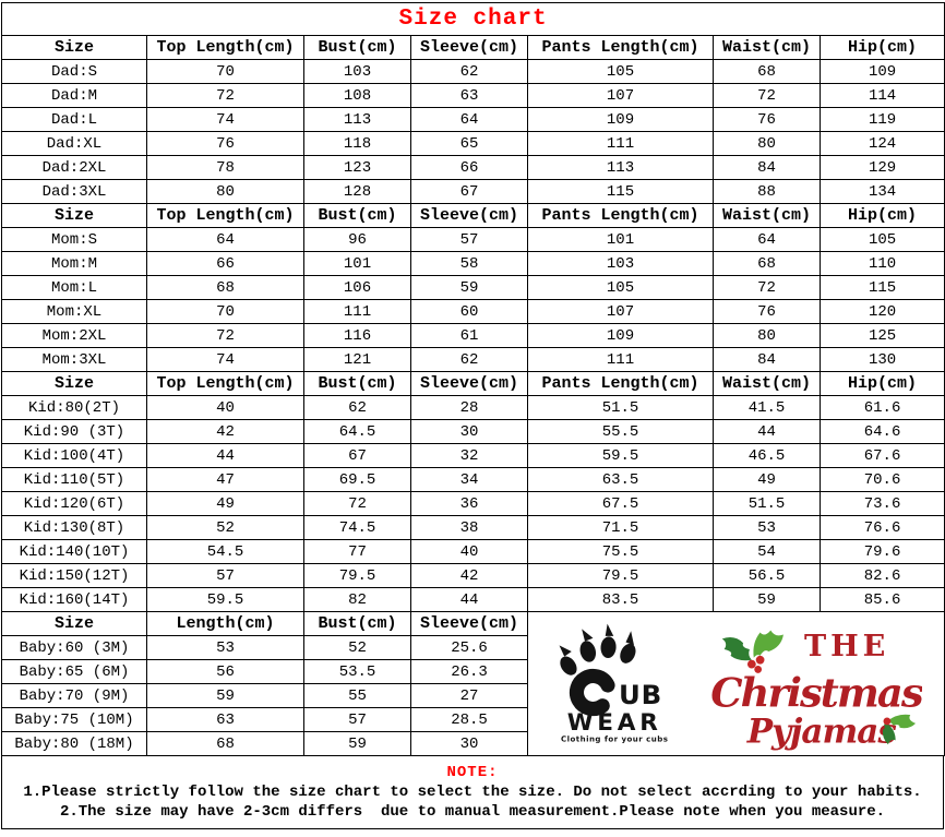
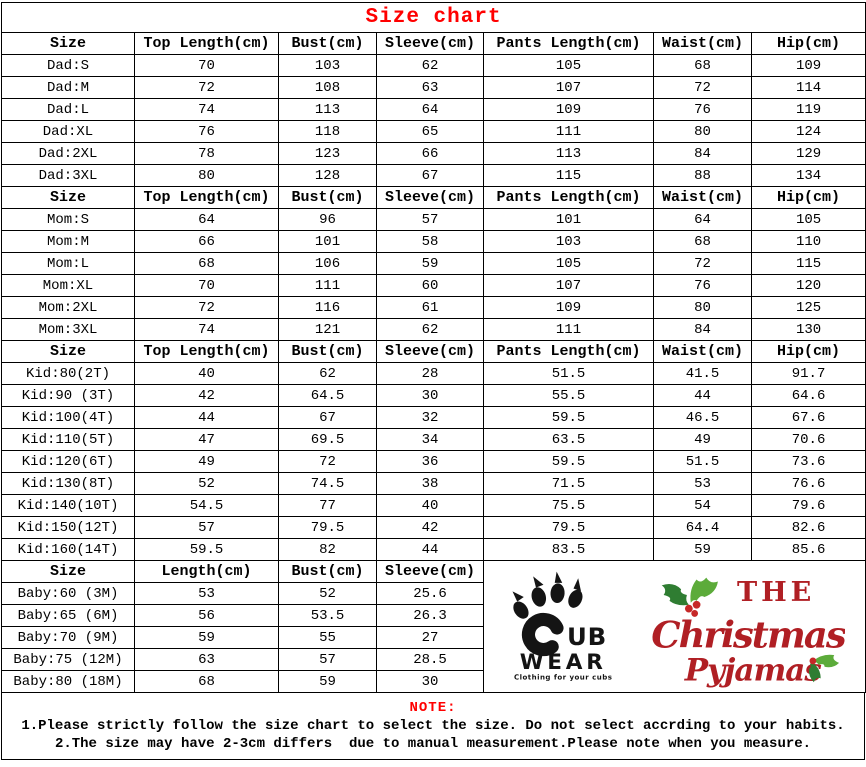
  Size chart
  Size	Top Length(cm)	Bust(cm)	Sleeve(cm)	Pants Length(cm)	Waist(cm)	Hip(cm)
  Dad:S	70	103	62	105	68	109
  Dad:M	72	108	63	107	72	114
  Dad:L	74	113	64	109	76	119
  Dad:XL	76	118	65	111	80	124
  Dad:2XL	78	123	66	113	84	129
  Dad:3XL	80	128	67	115	88	134
  Size	Top Length(cm)	Bust(cm)	Sleeve(cm)	Pants Length(cm)	Waist(cm)	Hip(cm)
  Mom:S	64	96	57	101	64	105
  Mom:M	66	101	58	103	68	110
  Mom:L	68	106	59	105	72	115
  Mom:XL	70	111	60	107	76	120
  Mom:2XL	72	116	61	109	80	125
  Mom:3XL	74	121	62	111	84	130
  Size	Top Length(cm)	Bust(cm)	Sleeve(cm)	Pants Length(cm)	Waist(cm)	Hip(cm)
- Kid:80(2T)	40	62	28	51.5	41.5	61.6
+ Kid:80(2T)	40	62	28	51.5	41.5	91.7
  Kid:90 (3T)	42	64.5	30	55.5	44	64.6
  Kid:100(4T)	44	67	32	59.5	46.5	67.6
  Kid:110(5T)	47	69.5	34	63.5	49	70.6
- Kid:120(6T)	49	72	36	67.5	51.5	73.6
+ Kid:120(6T)	49	72	36	59.5	51.5	73.6
  Kid:130(8T)	52	74.5	38	71.5	53	76.6
  Kid:140(10T)	54.5	77	40	75.5	54	79.6
- Kid:150(12T)	57	79.5	42	79.5	56.5	82.6
+ Kid:150(12T)	57	79.5	42	79.5	64.4	82.6
  Kid:160(14T)	59.5	82	44	83.5	59	85.6
  Size	Length(cm)	Bust(cm)	Sleeve(cm)	UB WEAR Clothing for your cubs THE Christmas Pyjama
  Baby:60 (3M)	53	52	25.6
  Baby:65 (6M)	56	53.5	26.3
  Baby:70 (9M)	59	55	27
- Baby:75 (10M)	63	57	28.5
+ Baby:75 (12M)	63	57	28.5
  Baby:80 (18M)	68	59	30
  NOTE:
  1.Please strictly follow the size chart to select the size. Do not select accrding to your habits.
  2.The size may have 2-3cm differs due to manual measurement.Please note when you measure.
